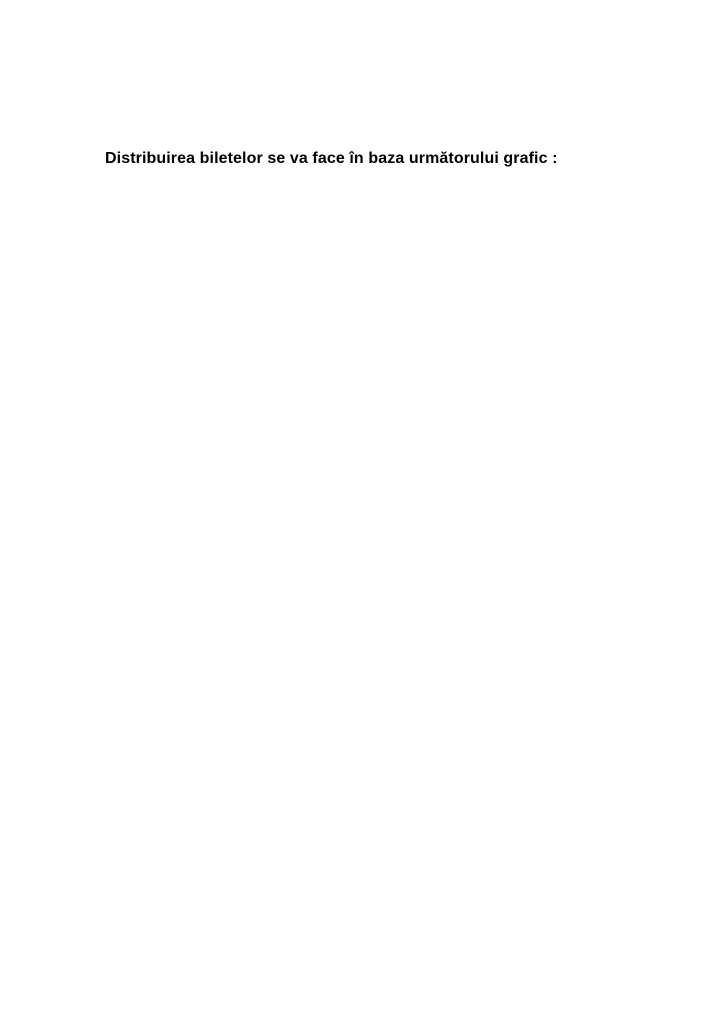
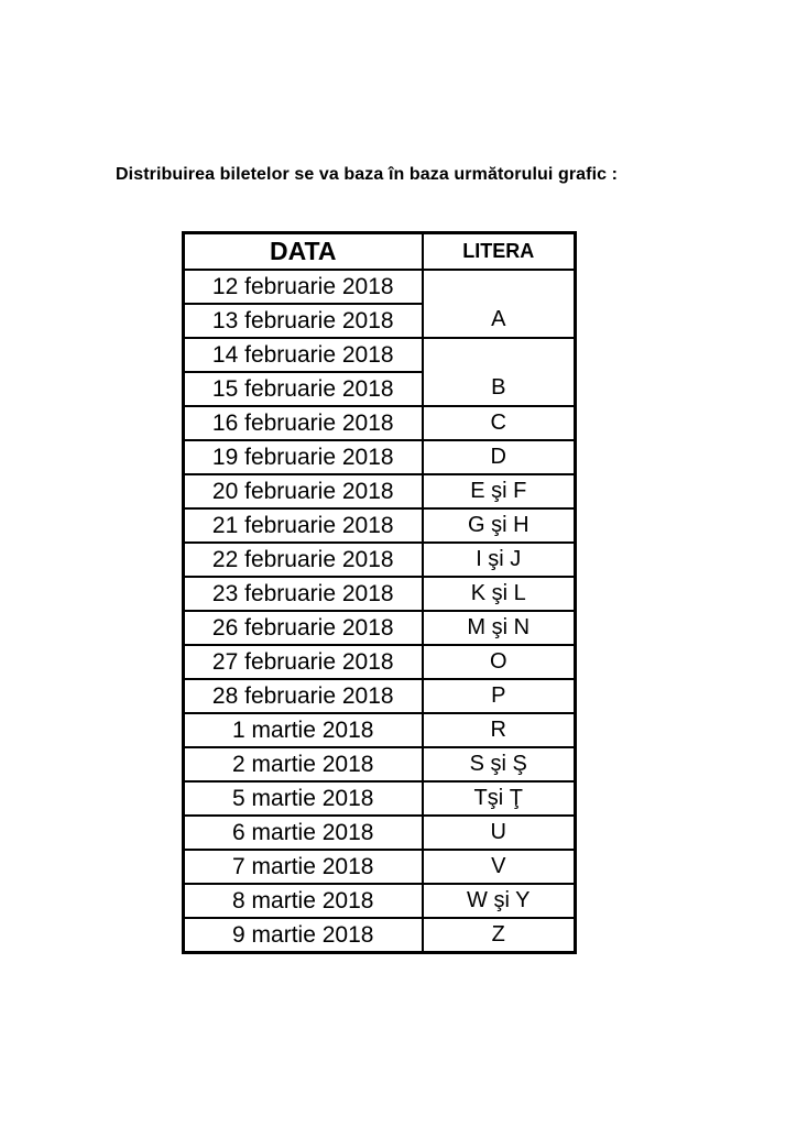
- Distribuirea biletelor se va face în baza următorului grafic :
+ Distribuirea biletelor se va baza în baza următorului grafic :
+ DATA	LITERA
+ 12 februarie 2018	A
+ 13 februarie 2018
+ 14 februarie 2018	B
+ 15 februarie 2018
+ 16 februarie 2018	C
+ 19 februarie 2018	D
+ 20 februarie 2018	E şi F
+ 21 februarie 2018	G şi H
+ 22 februarie 2018	I şi J
+ 23 februarie 2018	K şi L
+ 26 februarie 2018	M şi N
+ 27 februarie 2018	O
+ 28 februarie 2018	P
+ 1 martie 2018	R
+ 2 martie 2018	S şi Ş
+ 5 martie 2018	Tşi Ţ
+ 6 martie 2018	U
+ 7 martie 2018	V
+ 8 martie 2018	W şi Y
+ 9 martie 2018	Z
